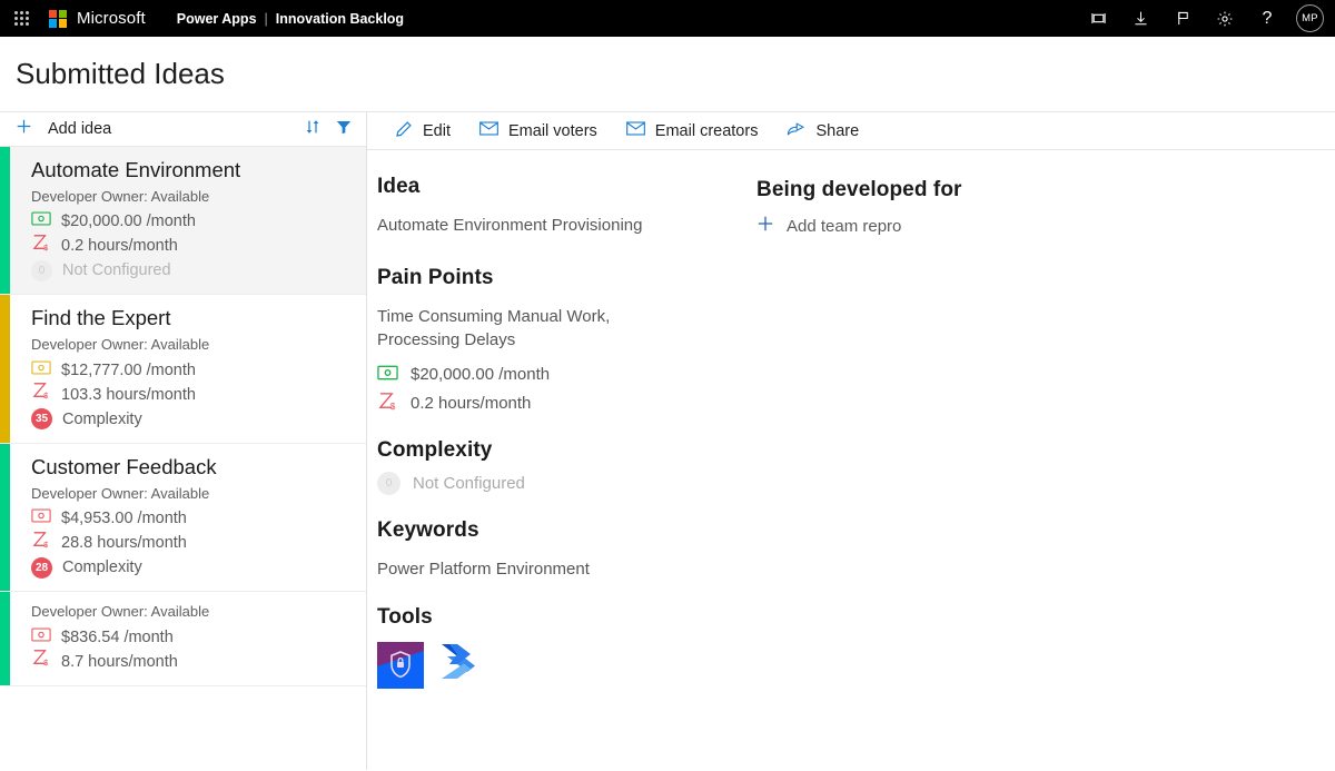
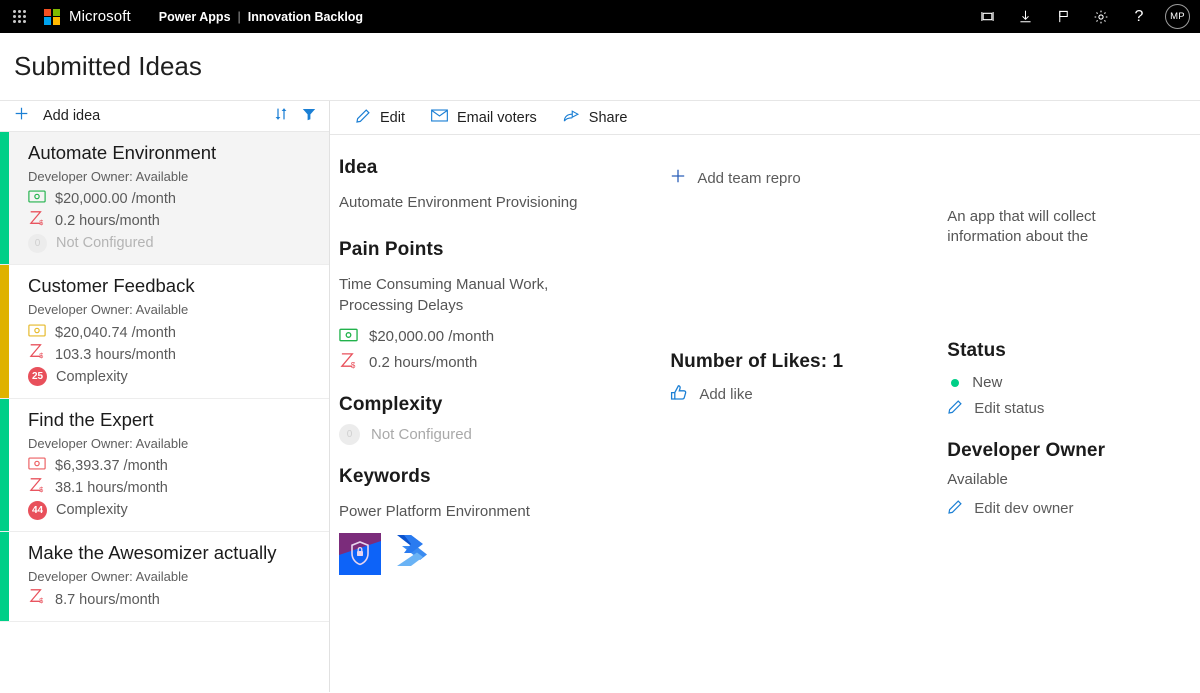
  Microsoft
  Power Apps
  |
  Innovation Backlog
  ?
  MP
  Submitted Ideas
  Add idea
  Automate Environment
  Developer Owner: Available
  $20,000.00 /month
  $
  0.2 hours/month
  0
  Not Configured
- Find the Expert
+ Customer Feedback
  Developer Owner: Available
- $12,777.00 /month
+ $20,040.74 /month
  $
  103.3 hours/month
- 35
+ 25
  Complexity
- Customer Feedback
+ Find the Expert
  Developer Owner: Available
- $4,953.00 /month
+ $6,393.37 /month
  $
- 28.8 hours/month
+ 38.1 hours/month
- 28
+ 44
  Complexity
+ Make the Awesomizer actually
  Developer Owner: Available
- $836.54 /month
  $
  8.7 hours/month
  Edit
  Email voters
- Email creators
  Share
  Idea
  Automate Environment Provisioning
  Pain Points
  Time Consuming Manual Work, Processing Delays
  $20,000.00 /month
  $
  0.2 hours/month
  Complexity
  0
  Not Configured
  Keywords
  Power Platform Environment
- Tools
- Being developed for
  Add team repro
+ Number of Likes: 1
+ Add like
+ An app that will collect information about the
+ Status
+ New
+ Edit status
+ Developer Owner
+ Available
+ Edit dev owner
